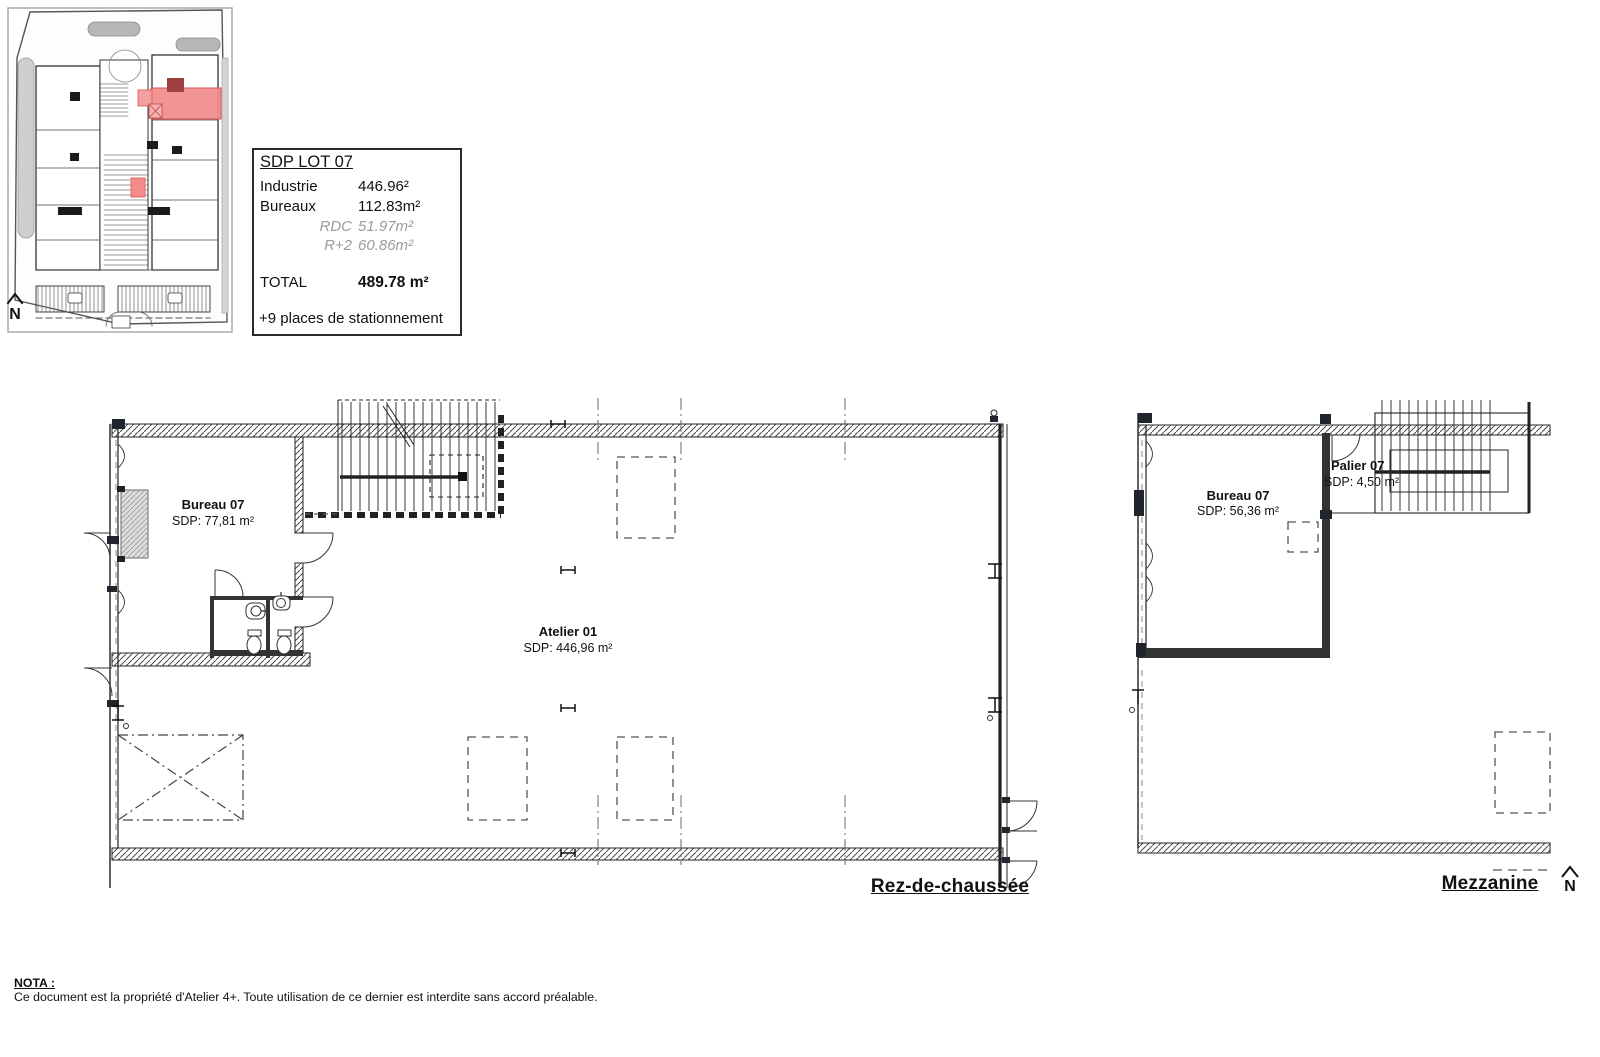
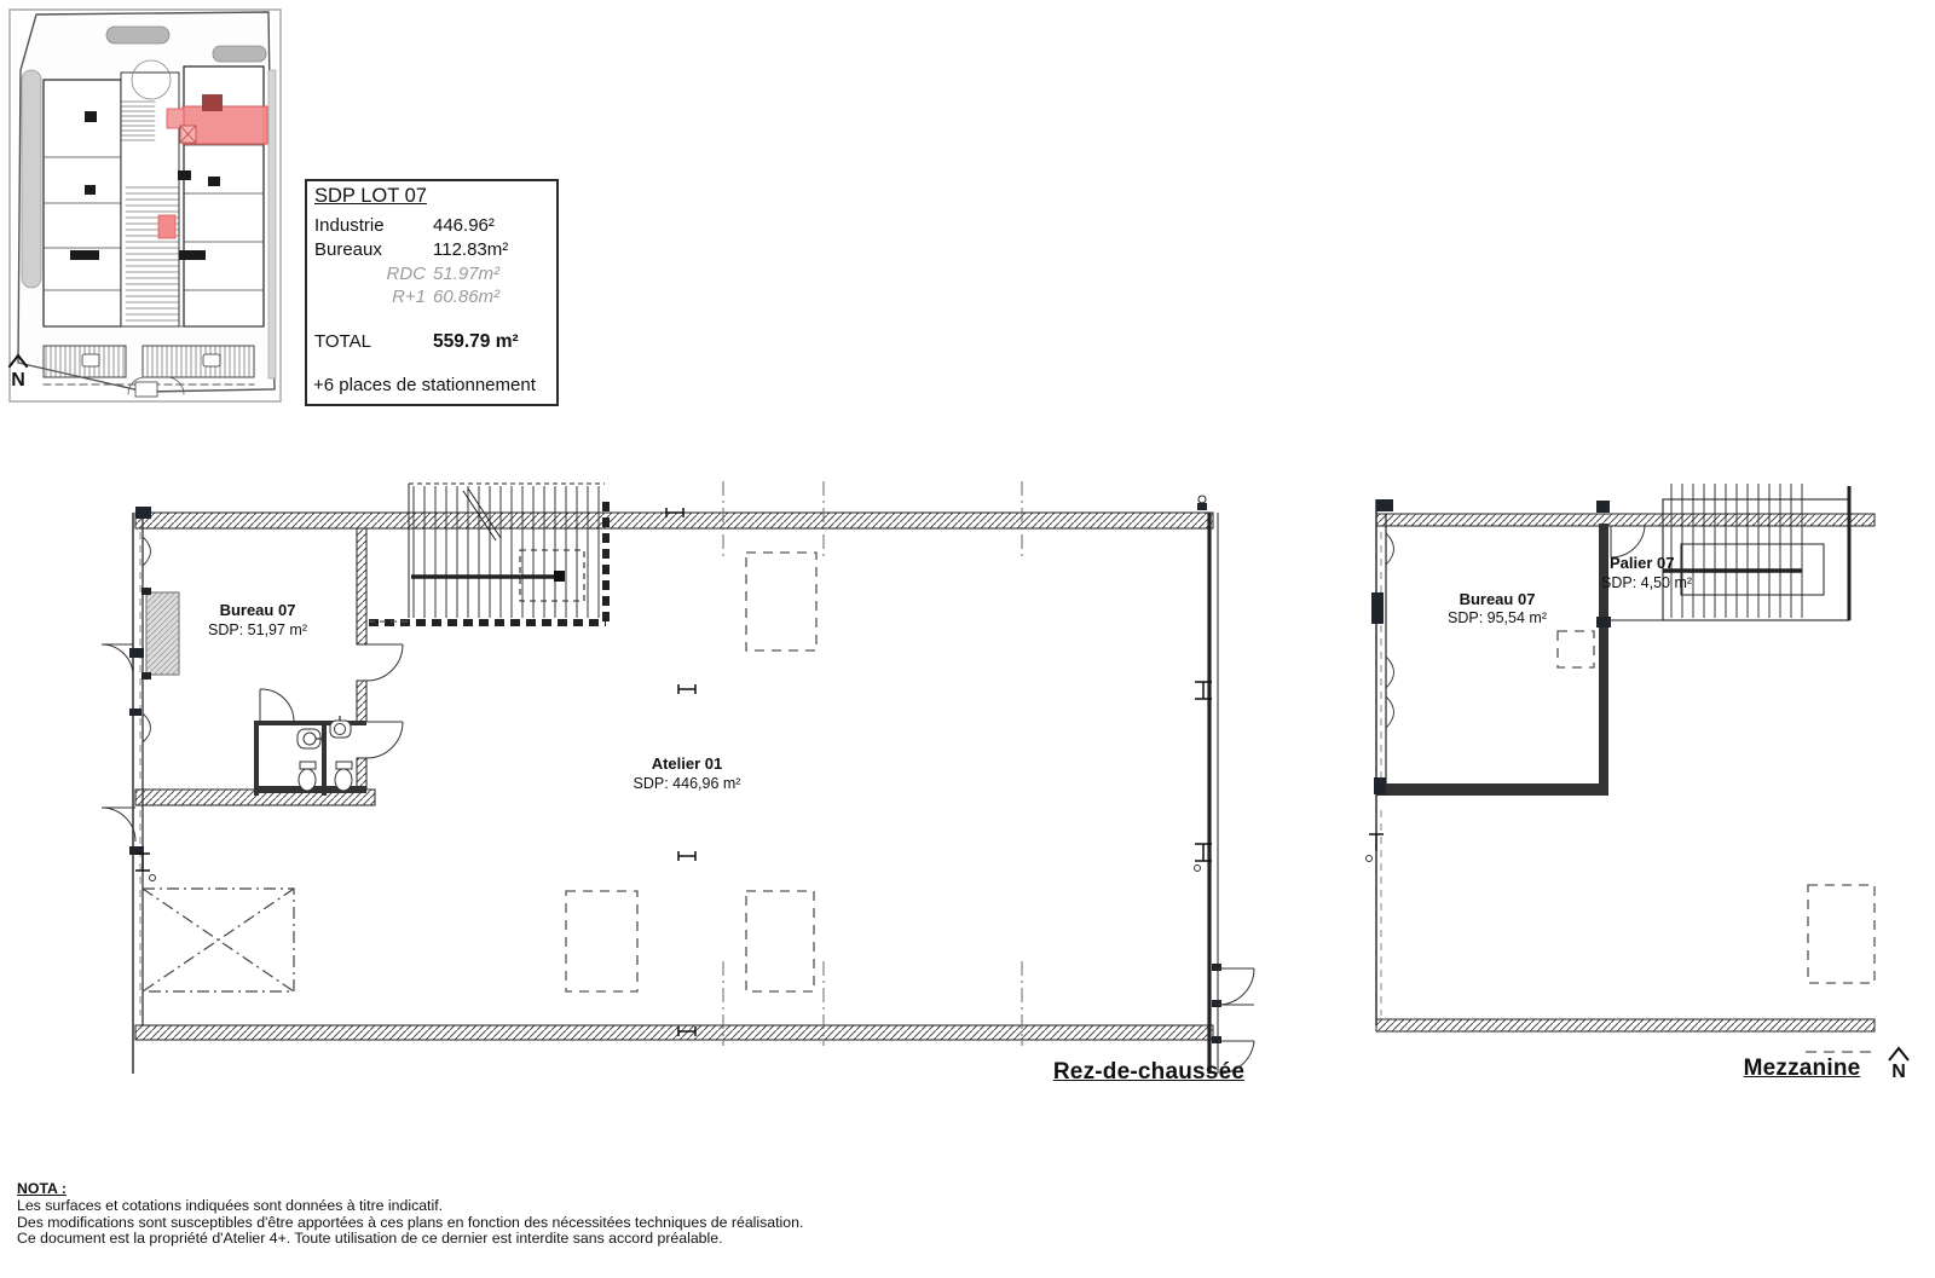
  SDP LOT 07
  Industrie
  446.96²
  Bureaux
  112.83m²
  RDC
  51.97m²
- R+2
+ R+1
  60.86m²
  TOTAL
- 489.78 m²
+ 559.79 m²
- +9 places de stationnement
+ +6 places de stationnement
  N
  Bureau 07
- SDP: 77,81 m²
+ SDP: 51,97 m²
  Atelier 01
  SDP: 446,96 m²
  Rez-de-chaussée
  Bureau 07
- SDP: 56,36 m²
+ SDP: 95,54 m²
  Palier 07
  SDP: 4,50 m²
  Mezzanine
  N
  NOTA :
+ Les surfaces et cotations indiquées sont données à titre indicatif.
+ Des modifications sont susceptibles d'être apportées à ces plans en fonction des nécessitées techniques de réalisation.
  Ce document est la propriété d'Atelier 4+. Toute utilisation de ce dernier est interdite sans accord préalable.
